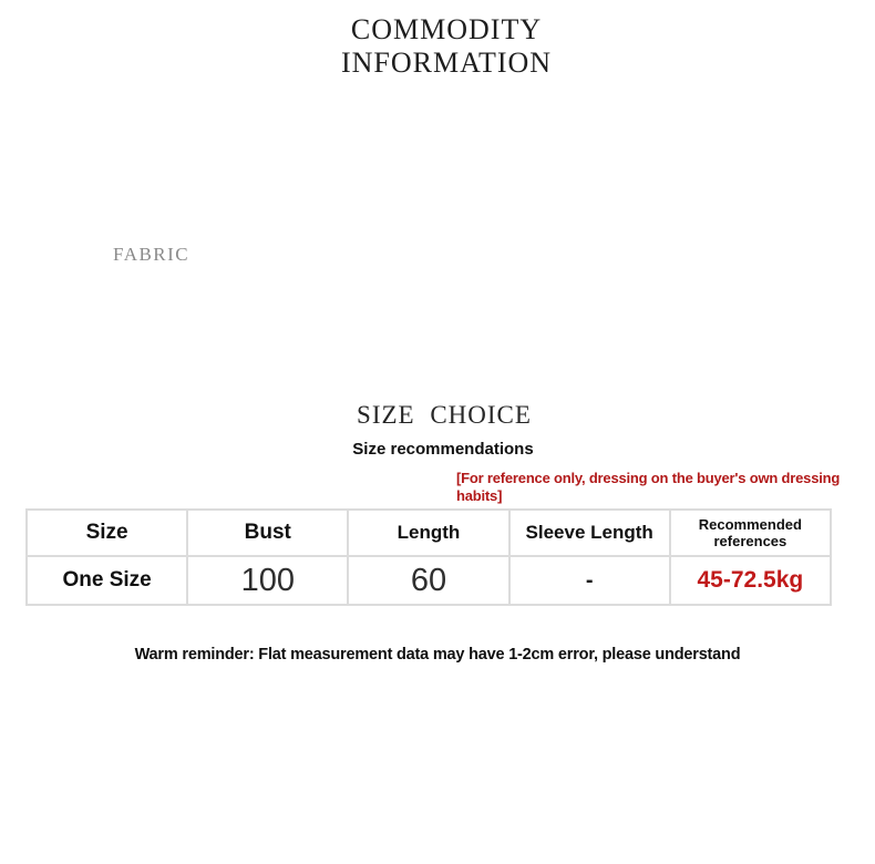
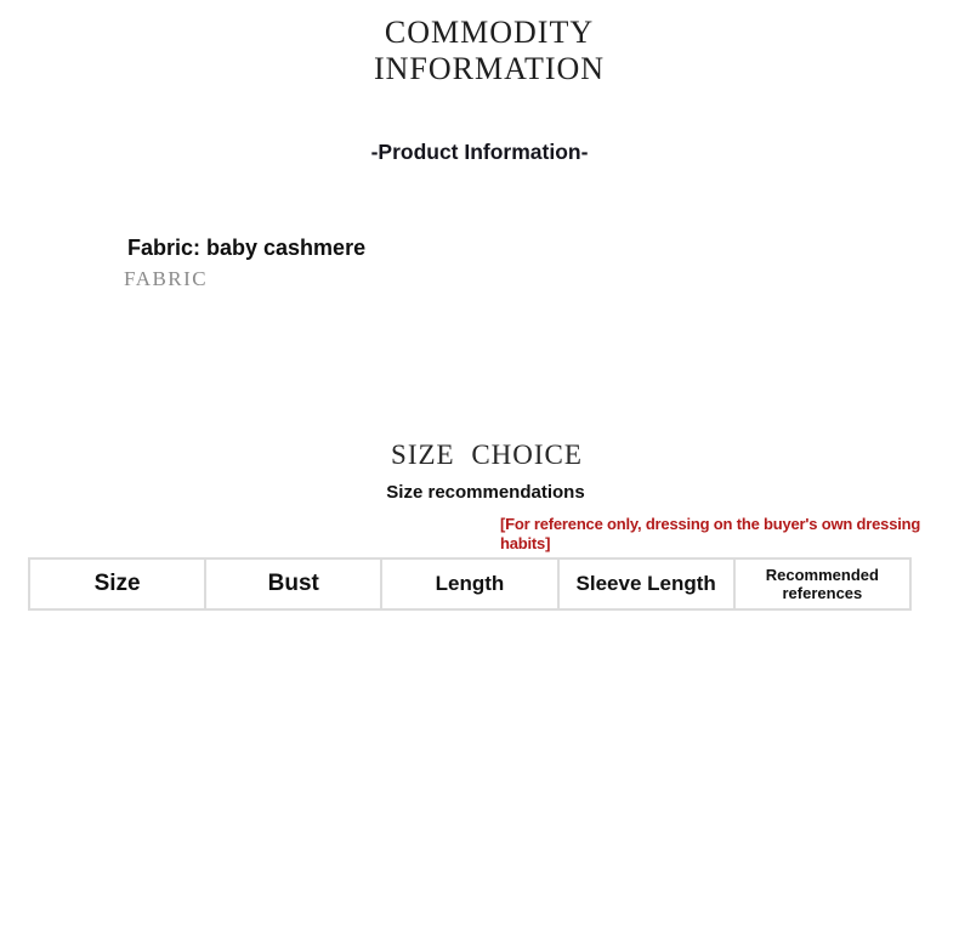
  COMMODITY
  INFORMATION
+ -Product Information-
+ Fabric: baby cashmere
  FABRIC
  SIZE CHOICE
  Size recommendations
  [For reference only, dressing on the buyer's own dressing habits]
  Size	Bust	Length	Sleeve Length	Recommended references
- One Size	100	60	-	45-72.5kg
- Warm reminder: Flat measurement data may have 1-2cm error, please understand
